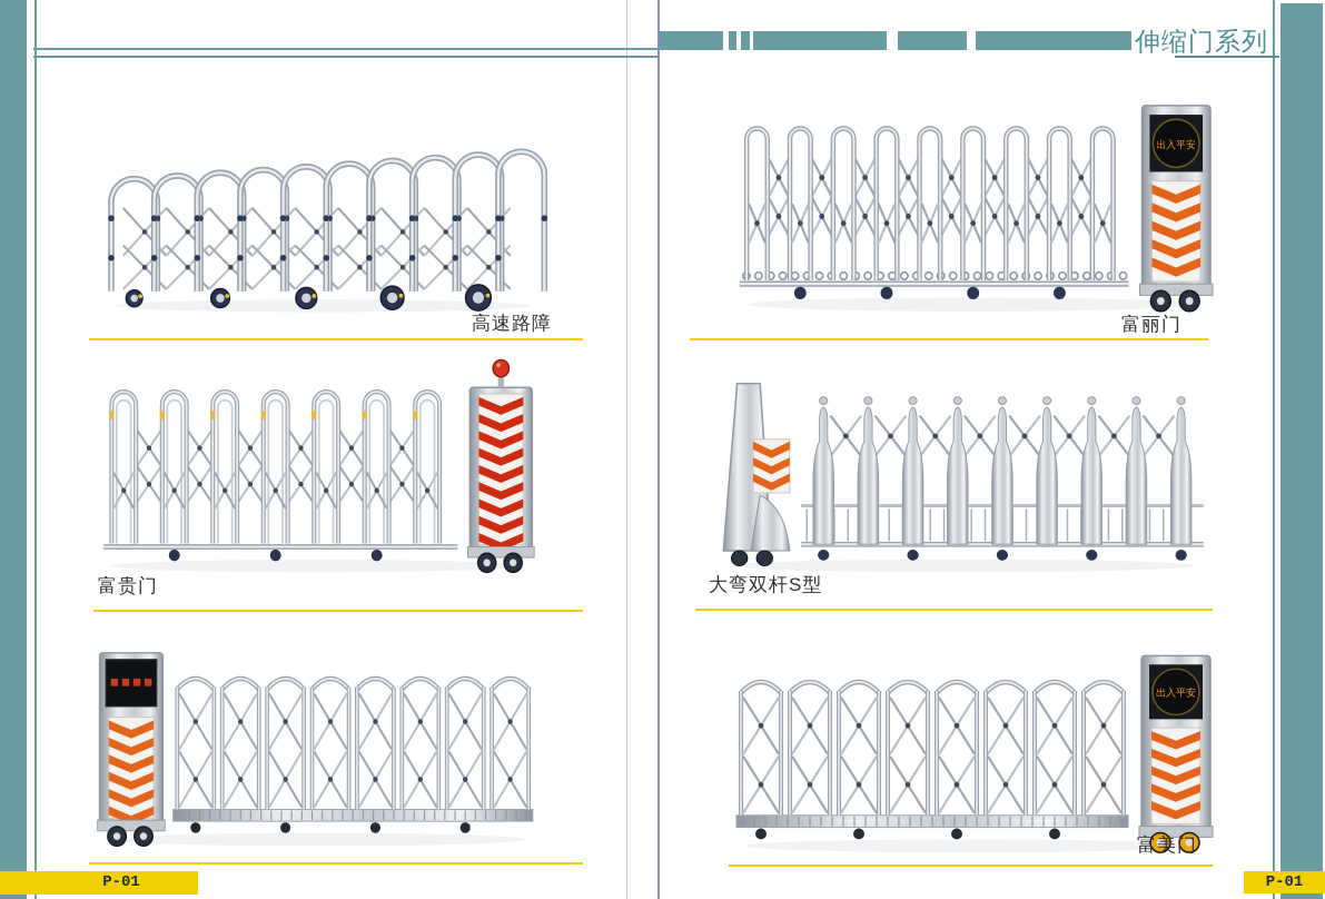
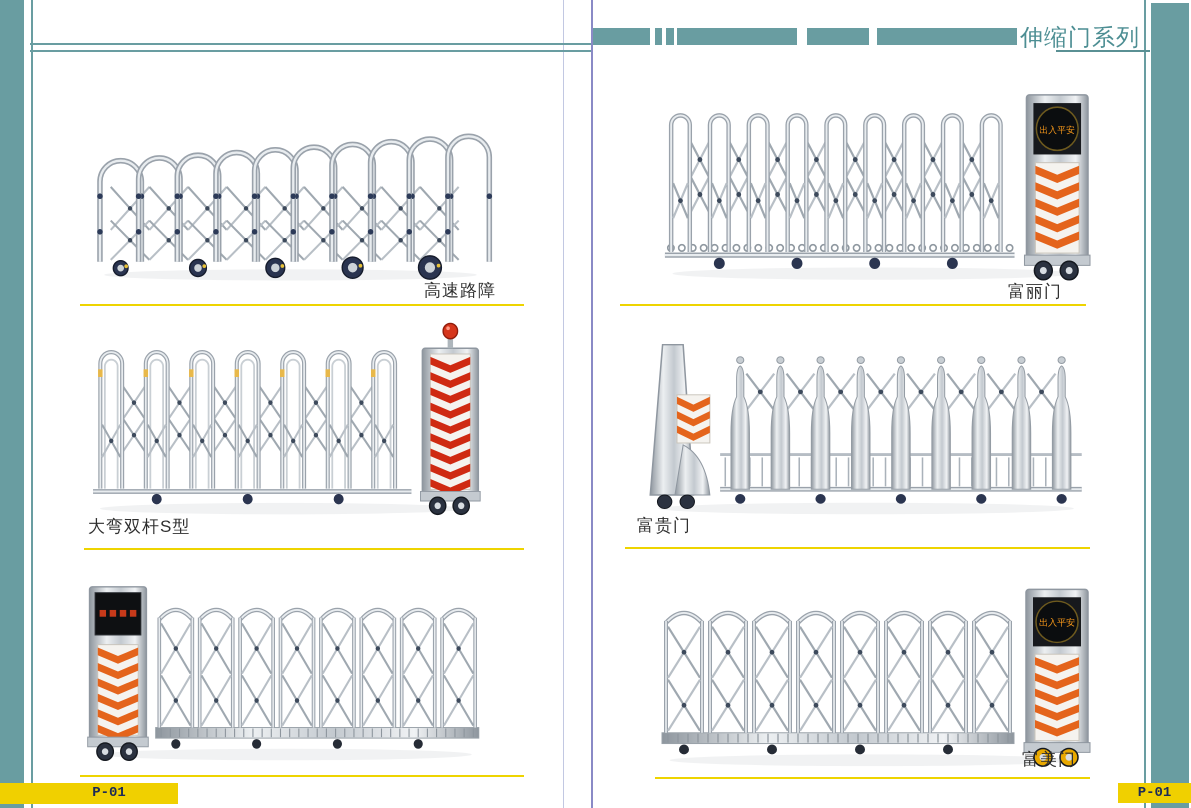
  伸缩门系列
  出入平安
  出入平安
  高速路障
- 富贵门
+ 大弯双杆S型
  富丽门
- 大弯双杆S型
+ 富贵门
  富美门
  P-01
  P-01
